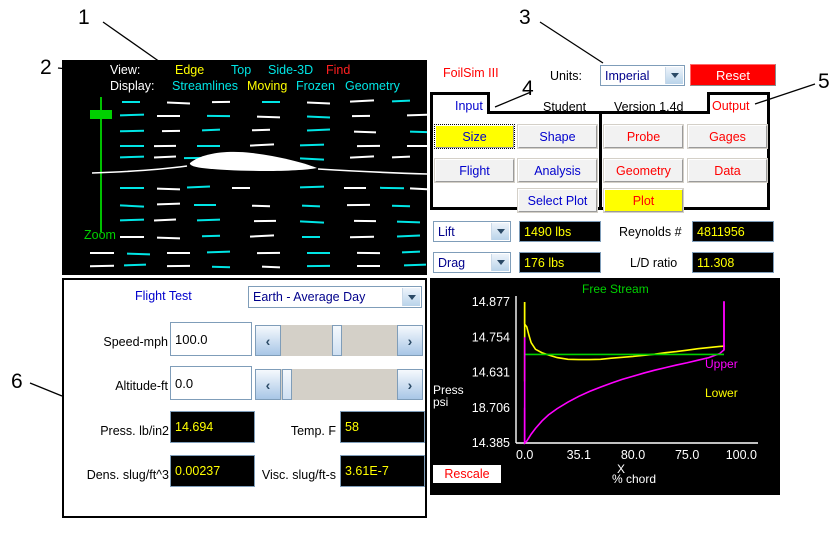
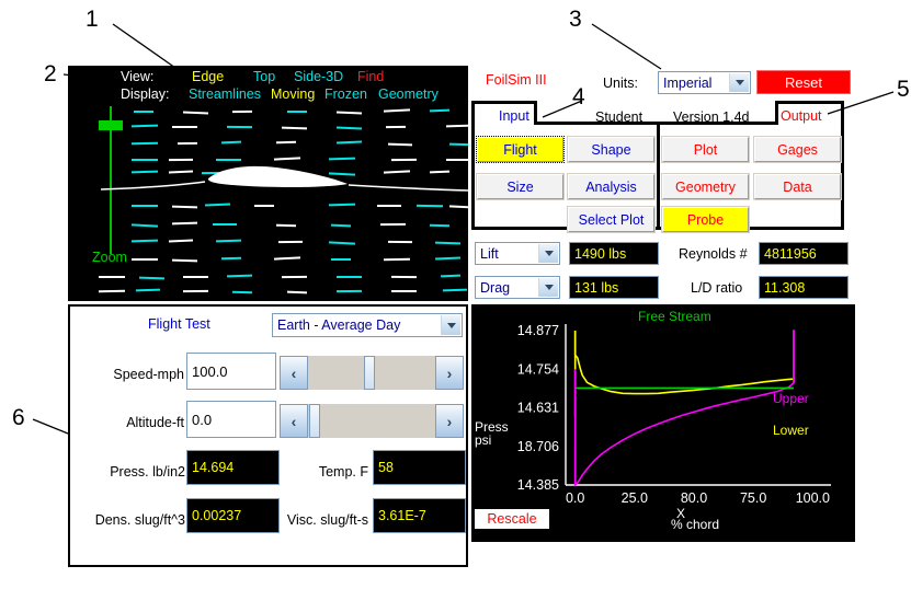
  1
  2
  3
  4
  5
  6
  View:
  Edge
  Top
  Side-3D
  Find
  Display:
  Streamlines
  Moving
  Frozen
  Geometry
  Zoom
  FoilSim III
  Units:
  Imperial
  Reset
  Student
  Version 1.4d
  Input
  Output
- Size
+ Flight
  Shape
- Flight
+ Size
  Analysis
  Select Plot
- Probe
+ Plot
  Gages
  Geometry
  Data
- Plot
+ Probe
  Lift
  1490 lbs
  Reynolds #
  4811956
  Drag
- 176 lbs
+ 131 lbs
  L/D ratio
  11.308
  Flight Test
  Earth - Average Day
  Speed-mph
  100.0
  ‹
  ›
  Altitude-ft
  0.0
  ‹
  ›
  Press. lb/in2
  14.694
  Temp. F
  58
  Dens. slug/ft^3
  0.00237
  Visc. slug/ft-s
  3.61E-7
  Free Stream
  Press
  psi
  Upper
  Lower
  X
  % chord
  14.385
  18.706
  14.631
  14.754
  14.877
  0.0
- 35.1
+ 25.0
  80.0
  75.0
  100.0
  Rescale
